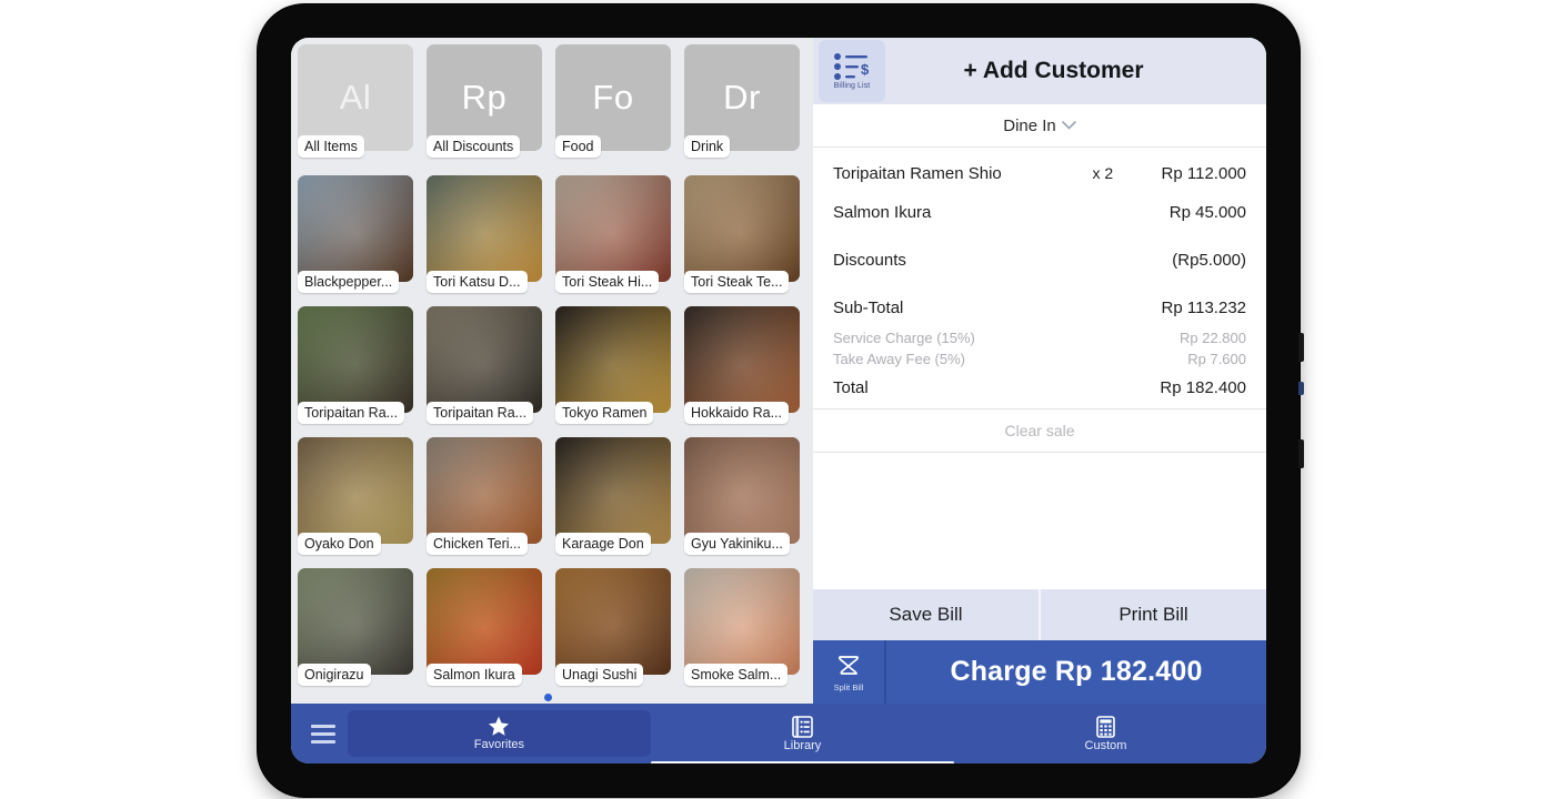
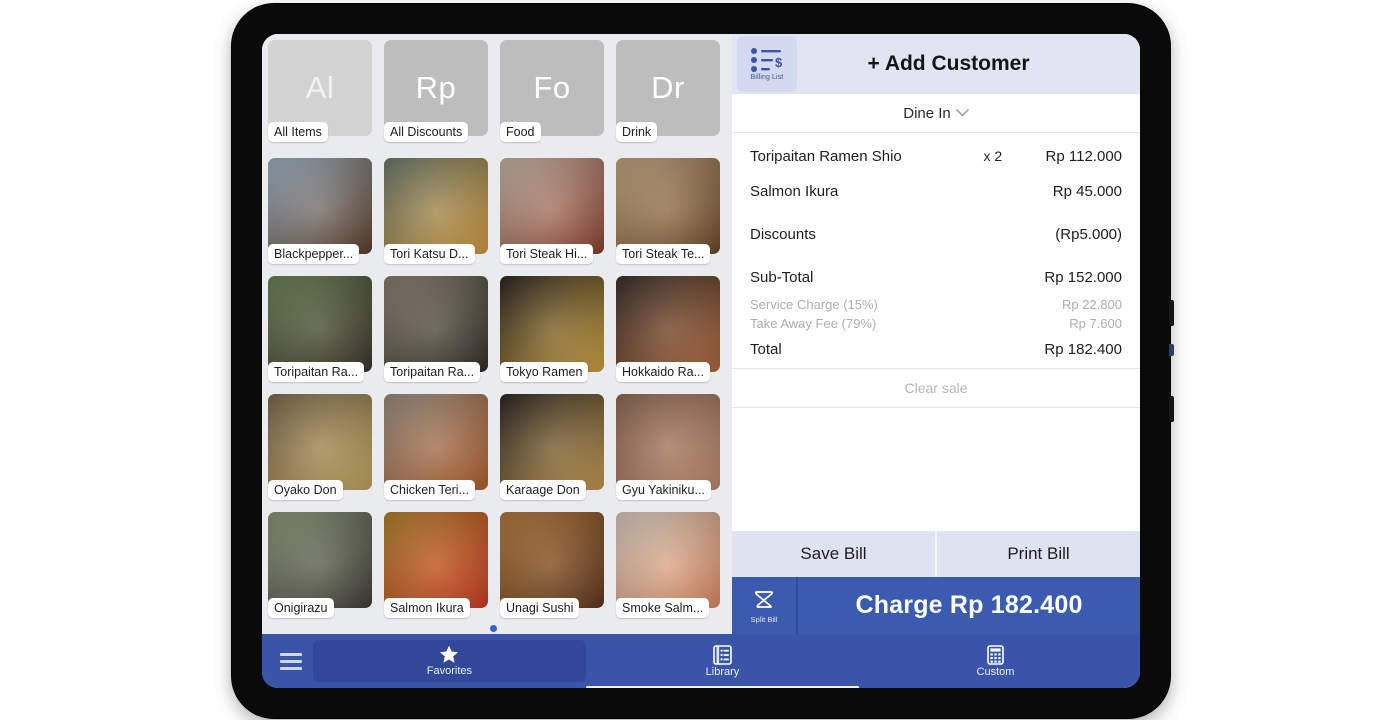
  Al
  All Items
  Rp
  All Discounts
  Fo
  Food
  Dr
  Drink
  Blackpepper...
  Tori Katsu D...
  Tori Steak Hi...
  Tori Steak Te...
  Toripaitan Ra...
  Toripaitan Ra...
  Tokyo Ramen
  Hokkaido Ra...
  Oyako Don
  Chicken Teri...
  Karaage Don
  Gyu Yakiniku...
  Onigirazu
  Salmon Ikura
  Unagi Sushi
  Smoke Salm...
  $
  + Add Customer
  Dine In
  Toripaitan Ramen Shio
  x 2
  Rp 112.000
  Salmon Ikura
  Rp 45.000
  Discounts
  (Rp5.000)
  Sub-Total
- Rp 113.232
+ Rp 152.000
  Service Charge (15%)
  Rp 22.800
- Take Away Fee (5%)
+ Take Away Fee (79%)
  Rp 7.600
  Total
  Rp 182.400
  Clear sale
  Save Bill
  Print Bill
  Split Bill
  Charge Rp 182.400
  Favorites
  Library
  Custom
